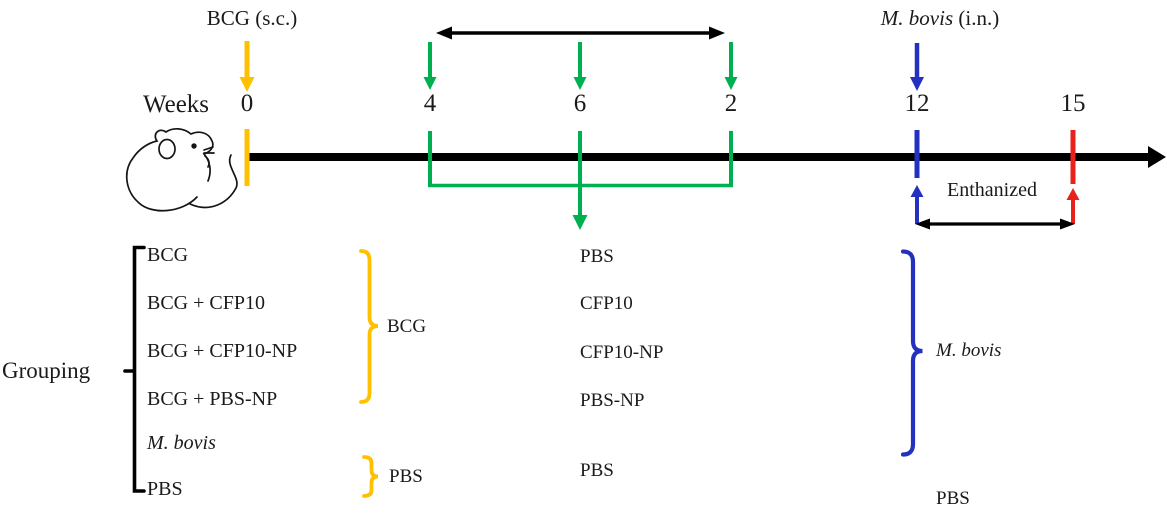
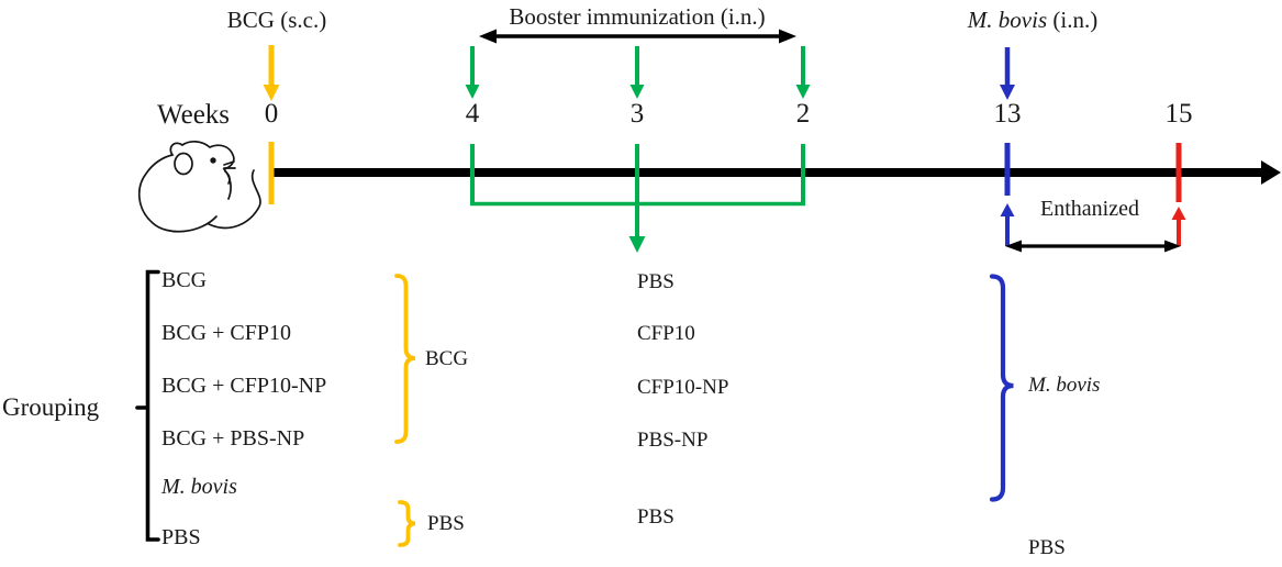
  BCG (s.c.)
+ Booster immunization (i.n.)
  M. bovis (i.n.)
  Weeks
  0
  4
- 6
+ 3
  2
- 12
+ 13
  15
  Enthanized
  Grouping
  BCG
  BCG + CFP10
  BCG + CFP10-NP
  BCG + PBS-NP
  M. bovis
  PBS
  BCG
  PBS
  PBS
  CFP10
  CFP10-NP
  PBS-NP
  PBS
  M. bovis
  PBS
